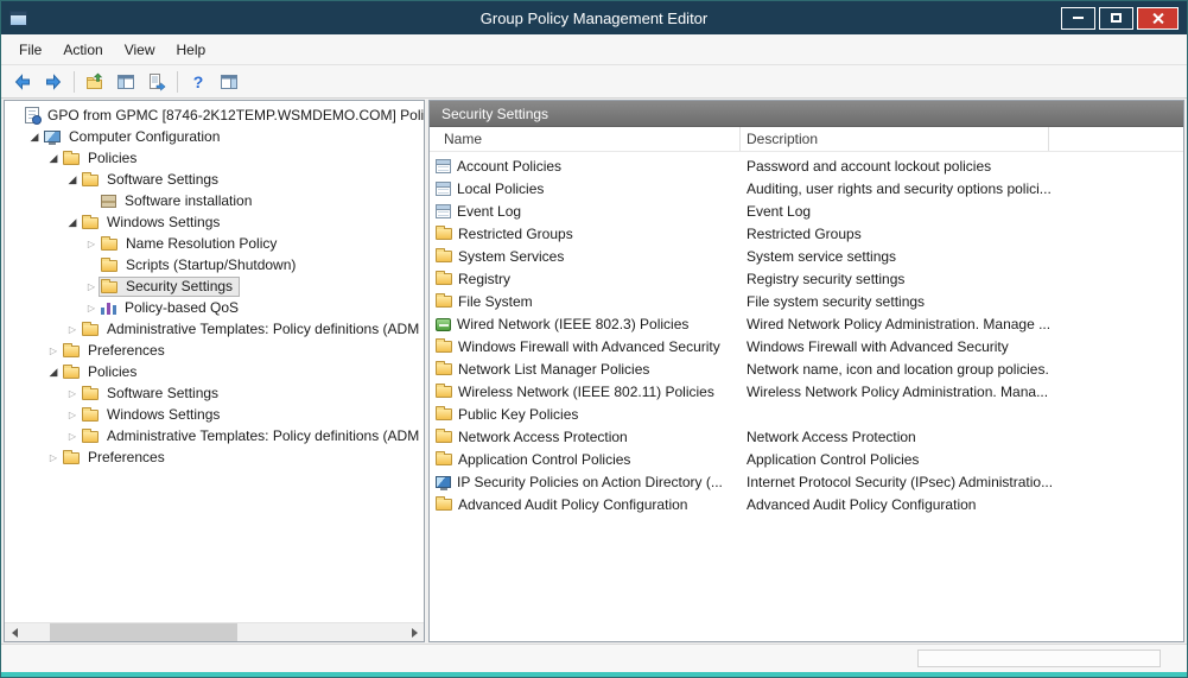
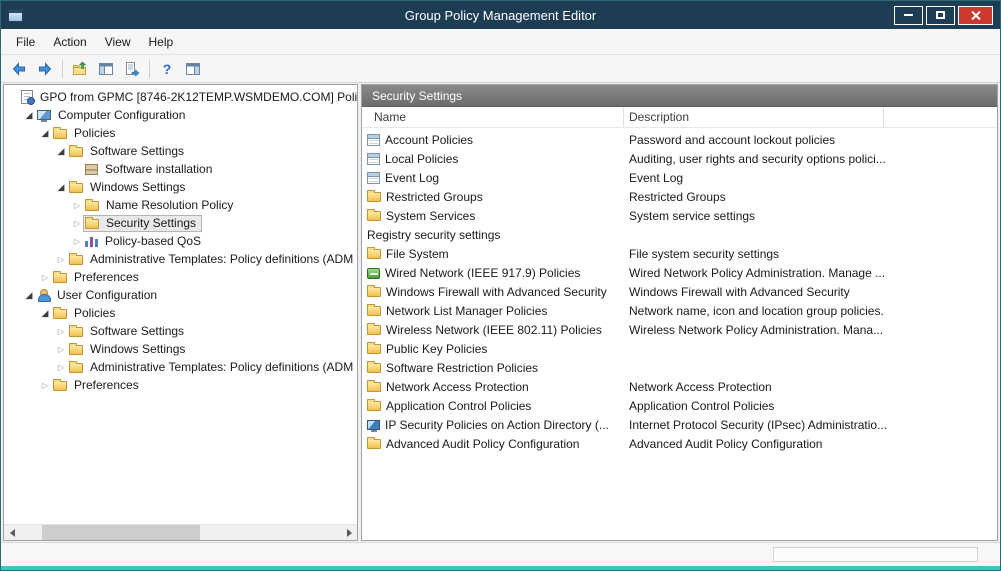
  Group Policy Management Editor
  File
  Action
  View
  Help
  GPO from GPMC [8746-2K12TEMP.WSMDEMO.COM] Poli
  Computer Configuration
  Policies
  Software Settings
  Software installation
  Windows Settings
  Name Resolution Policy
- Scripts (Startup/Shutdown)
  Security Settings
  Policy-based QoS
  Administrative Templates: Policy definitions (ADM
  Preferences
+ User Configuration
  Policies
  Software Settings
  Windows Settings
  Administrative Templates: Policy definitions (ADM
  Preferences
  Security Settings
  Name
  Description
  Account Policies
  Password and account lockout policies
  Local Policies
  Auditing, user rights and security options polici...
  Event Log
  Event Log
  Restricted Groups
  Restricted Groups
  System Services
  System service settings
- Registry
  Registry security settings
  File System
  File system security settings
- Wired Network (IEEE 802.3) Policies
+ Wired Network (IEEE 917.9) Policies
  Wired Network Policy Administration. Manage ...
  Windows Firewall with Advanced Security
  Windows Firewall with Advanced Security
  Network List Manager Policies
  Network name, icon and location group policies.
  Wireless Network (IEEE 802.11) Policies
  Wireless Network Policy Administration. Mana...
  Public Key Policies
+ Software Restriction Policies
  Network Access Protection
  Network Access Protection
  Application Control Policies
  Application Control Policies
  IP Security Policies on Action Directory (...
  Internet Protocol Security (IPsec) Administratio...
  Advanced Audit Policy Configuration
  Advanced Audit Policy Configuration
